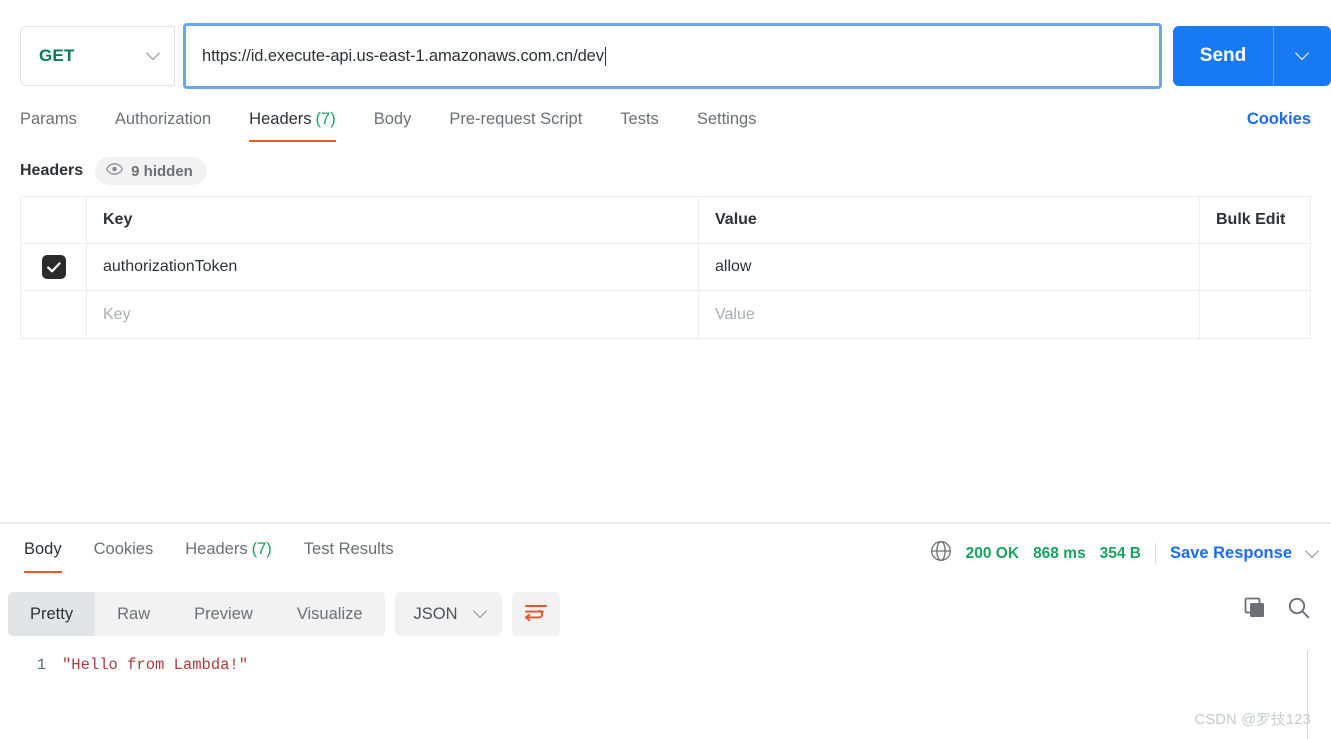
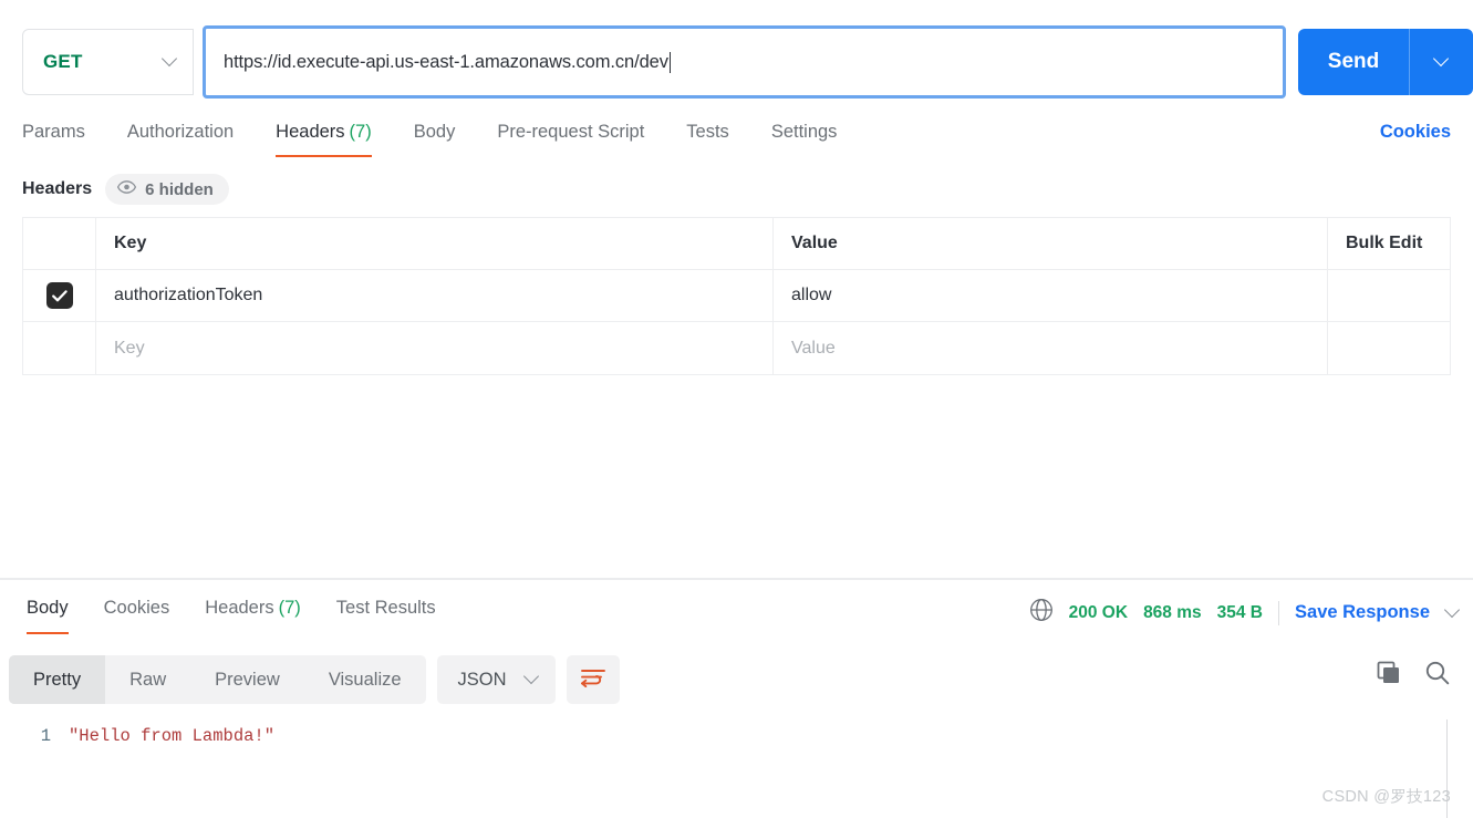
  GET
  https://id.execute-api.us-east-1.amazonaws.com.cn/dev
  Send
  Params
  Authorization
  Headers (7)
  Body
  Pre-request Script
  Tests
  Settings
  Cookies
  Headers
- 9 hidden
+ 6 hidden
  Key
  Value
  Bulk Edit
  authorizationToken
  allow
  Key
  Value
  Body
  Cookies
  Headers (7)
  Test Results
  200 OK
  868 ms
  354 B
  Save Response
  Pretty
  Raw
  Preview
  Visualize
  JSON
  1
  "Hello from Lambda!"
  CSDN @罗技123
